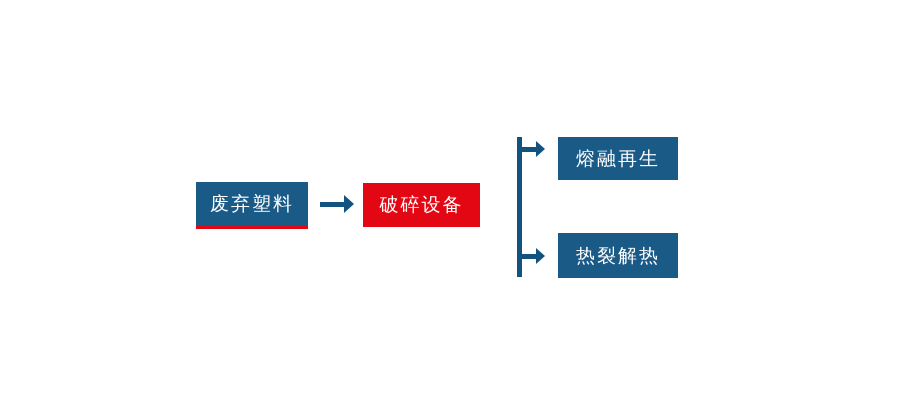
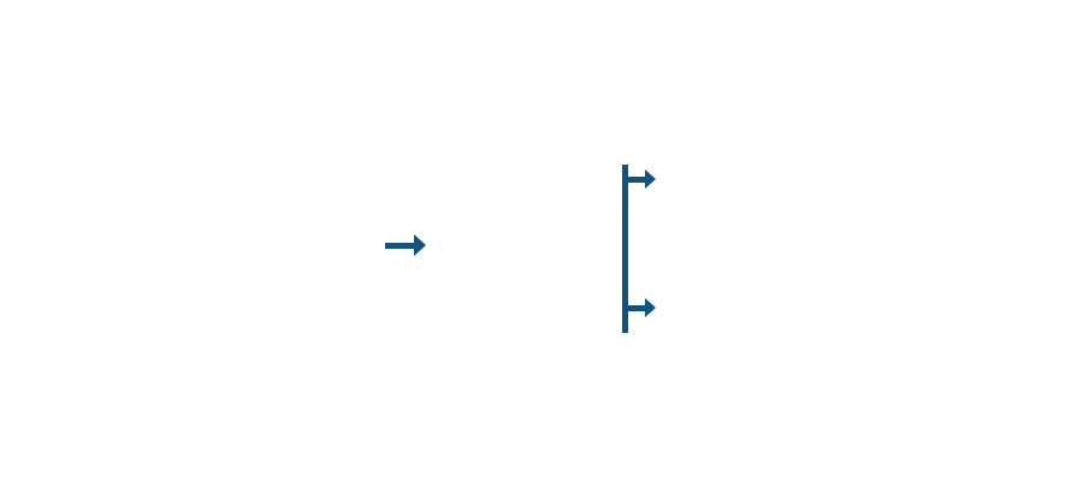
- 废弃塑料
- 破碎设备
- 熔融再生
- 热裂解热
